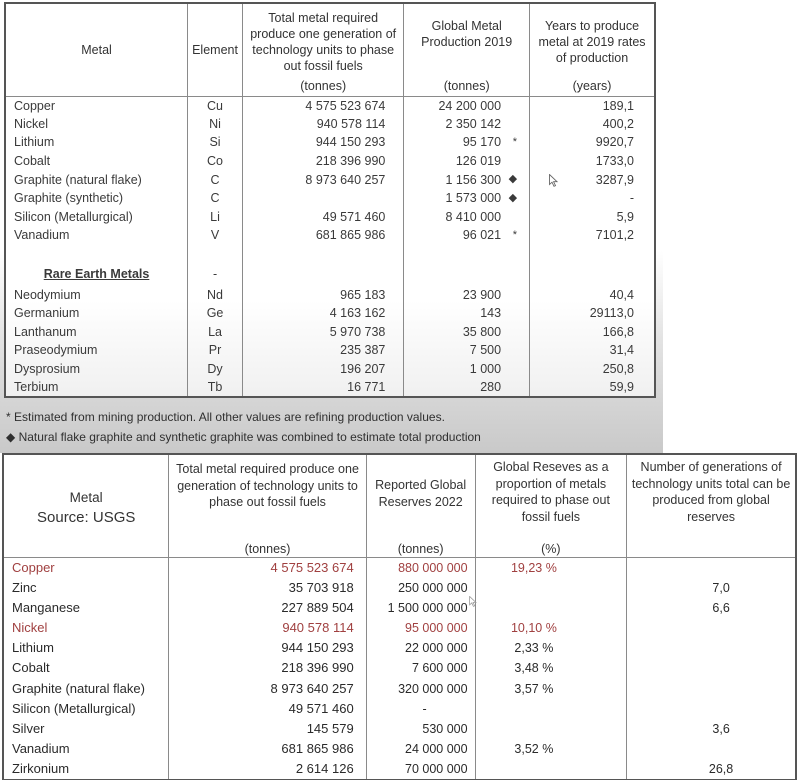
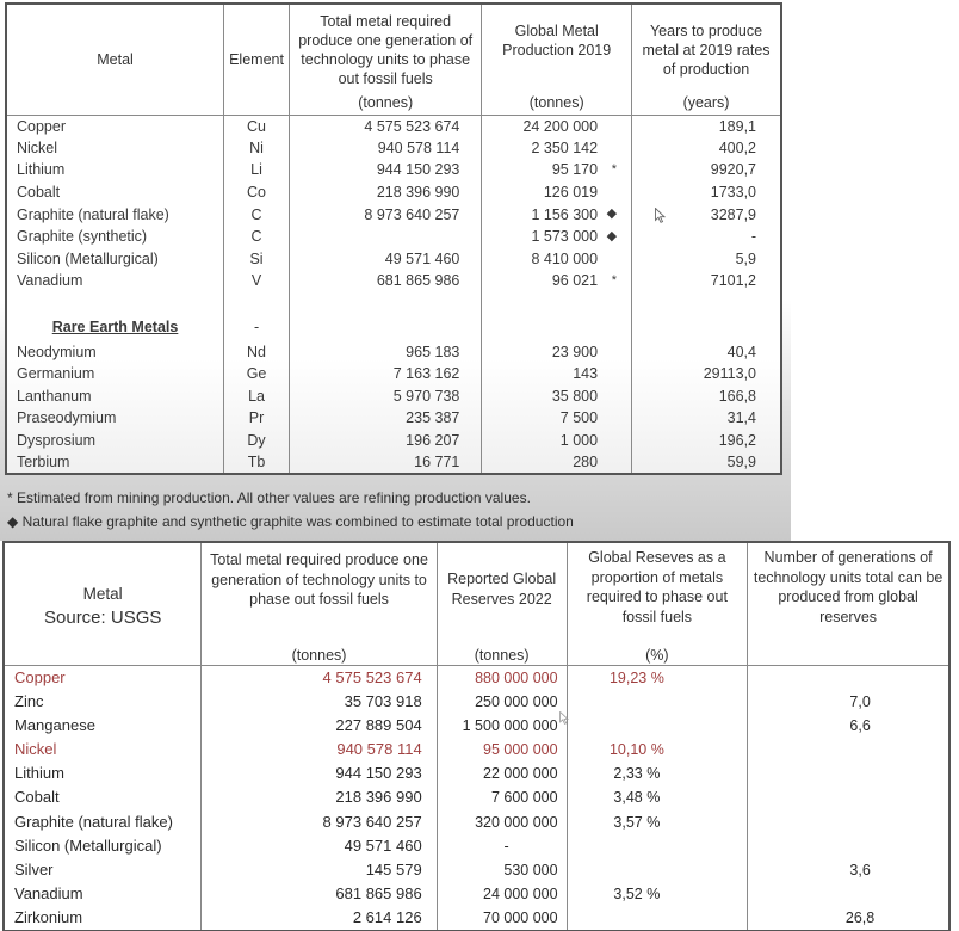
  Metal	Element	Total metal required produce one generation of technology units to phase out fossil fuels (tonnes)	Global Metal Production 2019 (tonnes)	Years to produce metal at 2019 rates of production (years)
  Copper	Cu	4 575 523 674	24 200 000	189,1
  Nickel	Ni	940 578 114	2 350 142	400,2
- Lithium	Si	944 150 293	95 170 *	9920,7
+ Lithium	Li	944 150 293	95 170 *	9920,7
  Cobalt	Co	218 396 990	126 019	1733,0
  Graphite (natural flake)	C	8 973 640 257	1 156 300 ◆	3287,9
  Graphite (synthetic)	C		1 573 000 ◆	-
- Silicon (Metallurgical)	Li	49 571 460	8 410 000	5,9
+ Silicon (Metallurgical)	Si	49 571 460	8 410 000	5,9
  Vanadium	V	681 865 986	96 021 *	7101,2
  Rare Earth Metals	-
  Neodymium	Nd	965 183	23 900	40,4
- Germanium	Ge	4 163 162	143	29113,0
+ Germanium	Ge	7 163 162	143	29113,0
  Lanthanum	La	5 970 738	35 800	166,8
  Praseodymium	Pr	235 387	7 500	31,4
- Dysprosium	Dy	196 207	1 000	250,8
+ Dysprosium	Dy	196 207	1 000	196,2
  Terbium	Tb	16 771	280	59,9
  * Estimated from mining production. All other values are refining production values.
  ◆ Natural flake graphite and synthetic graphite was combined to estimate total production
  Metal Source: USGS	Total metal required produce one generation of technology units to phase out fossil fuels (tonnes)	Reported Global Reserves 2022 (tonnes)	Global Reseves as a proportion of metals required to phase out fossil fuels (%)	Number of generations of technology units total can be produced from global reserves
  Copper	4 575 523 674	880 000 000	19,23 %
  Zinc	35 703 918	250 000 000		7,0
  Manganese	227 889 504	1 500 000 000		6,6
  Nickel	940 578 114	95 000 000	10,10 %
  Lithium	944 150 293	22 000 000	2,33 %
  Cobalt	218 396 990	7 600 000	3,48 %
  Graphite (natural flake)	8 973 640 257	320 000 000	3,57 %
  Silicon (Metallurgical)	49 571 460	-
  Silver	145 579	530 000		3,6
  Vanadium	681 865 986	24 000 000	3,52 %
  Zirkonium	2 614 126	70 000 000		26,8
